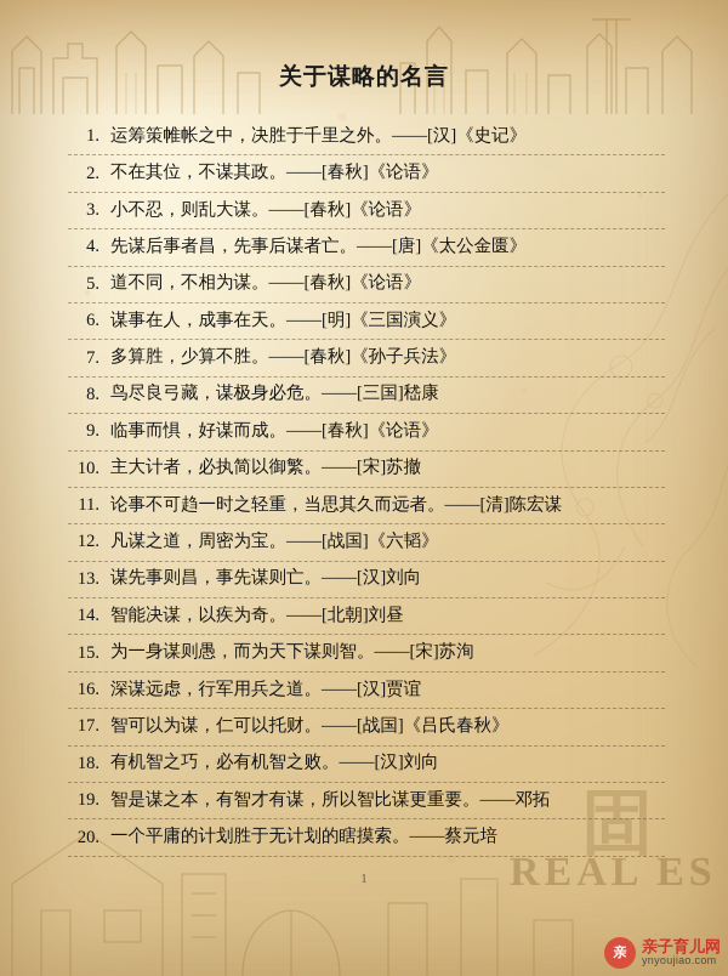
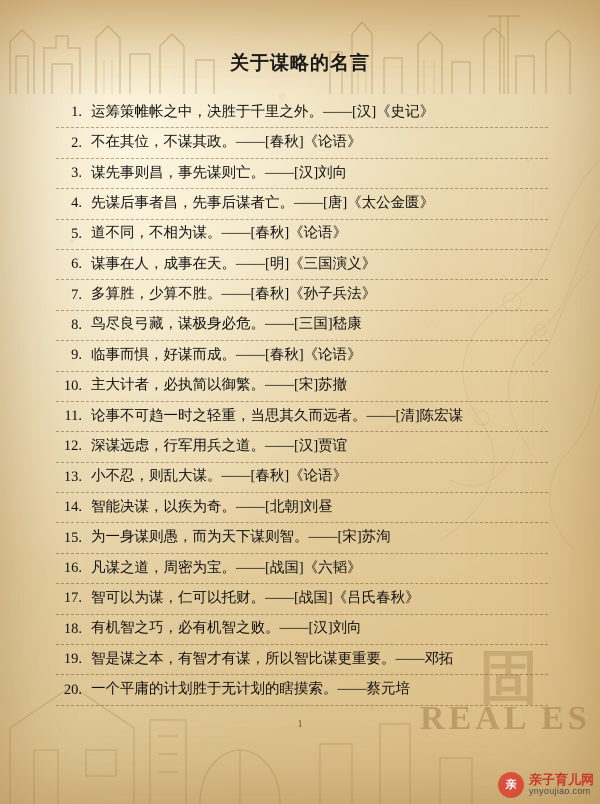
  关于谋略的名言
  1.
  运筹策帷帐之中，决胜于千里之外。——[汉]《史记》
  2.
  不在其位，不谋其政。——[春秋]《论语》
  3.
- 小不忍，则乱大谋。——[春秋]《论语》
+ 谋先事则昌，事先谋则亡。——[汉]刘向
  4.
  先谋后事者昌，先事后谋者亡。——[唐]《太公金匮》
  5.
  道不同，不相为谋。——[春秋]《论语》
  6.
  谋事在人，成事在天。——[明]《三国演义》
  7.
  多算胜，少算不胜。——[春秋]《孙子兵法》
  8.
  鸟尽良弓藏，谋极身必危。——[三国]嵇康
  9.
  临事而惧，好谋而成。——[春秋]《论语》
  10.
  主大计者，必执简以御繁。——[宋]苏撤
  11.
  论事不可趋一时之轻重，当思其久而远者。——[清]陈宏谋
  12.
- 凡谋之道，周密为宝。——[战国]《六韬》
+ 深谋远虑，行军用兵之道。——[汉]贾谊
  13.
- 谋先事则昌，事先谋则亡。——[汉]刘向
+ 小不忍，则乱大谋。——[春秋]《论语》
  14.
  智能决谋，以疾为奇。——[北朝]刘昼
  15.
  为一身谋则愚，而为天下谋则智。——[宋]苏洵
  16.
- 深谋远虑，行军用兵之道。——[汉]贾谊
+ 凡谋之道，周密为宝。——[战国]《六韬》
  17.
  智可以为谋，仁可以托财。——[战国]《吕氏春秋》
  18.
  有机智之巧，必有机智之败。——[汉]刘向
  19.
  智是谋之本，有智才有谋，所以智比谋更重要。——邓拓
  20.
  一个平庸的计划胜于无计划的瞎摸索。——蔡元培
  固
  REAL ES
  1
  亲
  亲子育儿网
  ynyoujiao.com
